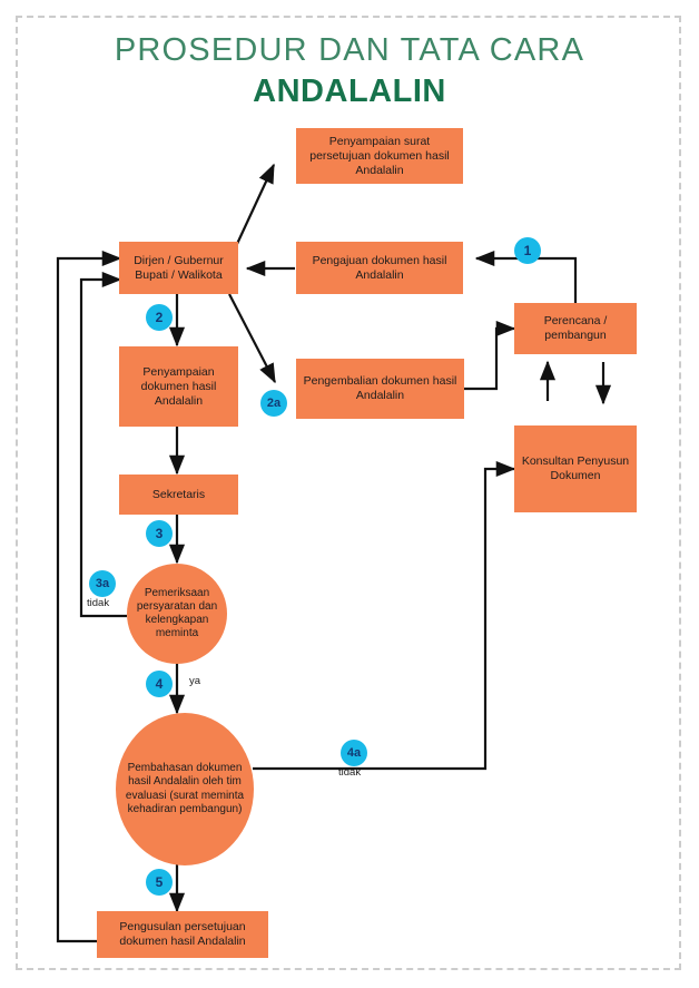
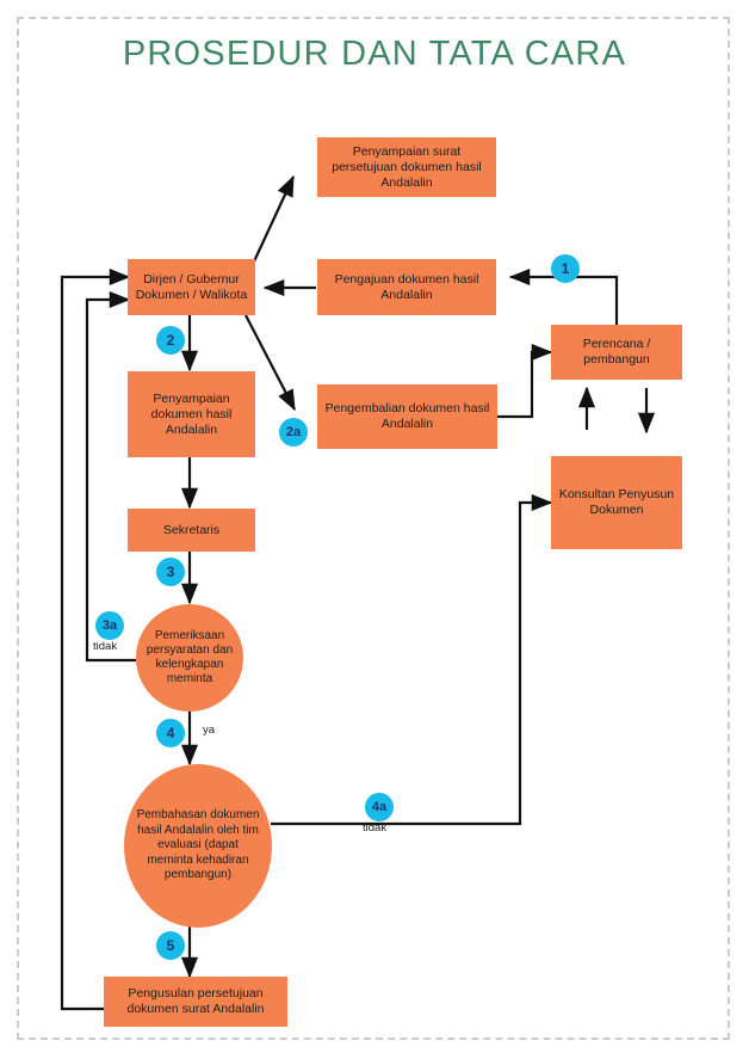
  PROSEDUR DAN TATA CARA
- ANDALALIN
  Penyampaian surat persetujuan dokumen hasil Andalalin
- Dirjen / Gubernur Bupati / Walikota
+ Dirjen / Gubernur Dokumen / Walikota
  Pengajuan dokumen hasil Andalalin
  Perencana / pembangun
  Penyampaian dokumen hasil Andalalin
  Pengembalian dokumen hasil Andalalin
  Konsultan Penyusun Dokumen
  Sekretaris
  Pemeriksaan persyaratan dan kelengkapan meminta
- Pembahasan dokumen hasil Andalalin oleh tim evaluasi (surat meminta kehadiran pembangun)
+ Pembahasan dokumen hasil Andalalin oleh tim evaluasi (dapat meminta kehadiran pembangun)
- Pengusulan persetujuan dokumen hasil Andalalin
+ Pengusulan persetujuan dokumen surat Andalalin
  1
  2
  2a
  3
  3a
  tidak
  4
  ya
  4a
  tidak
  5
